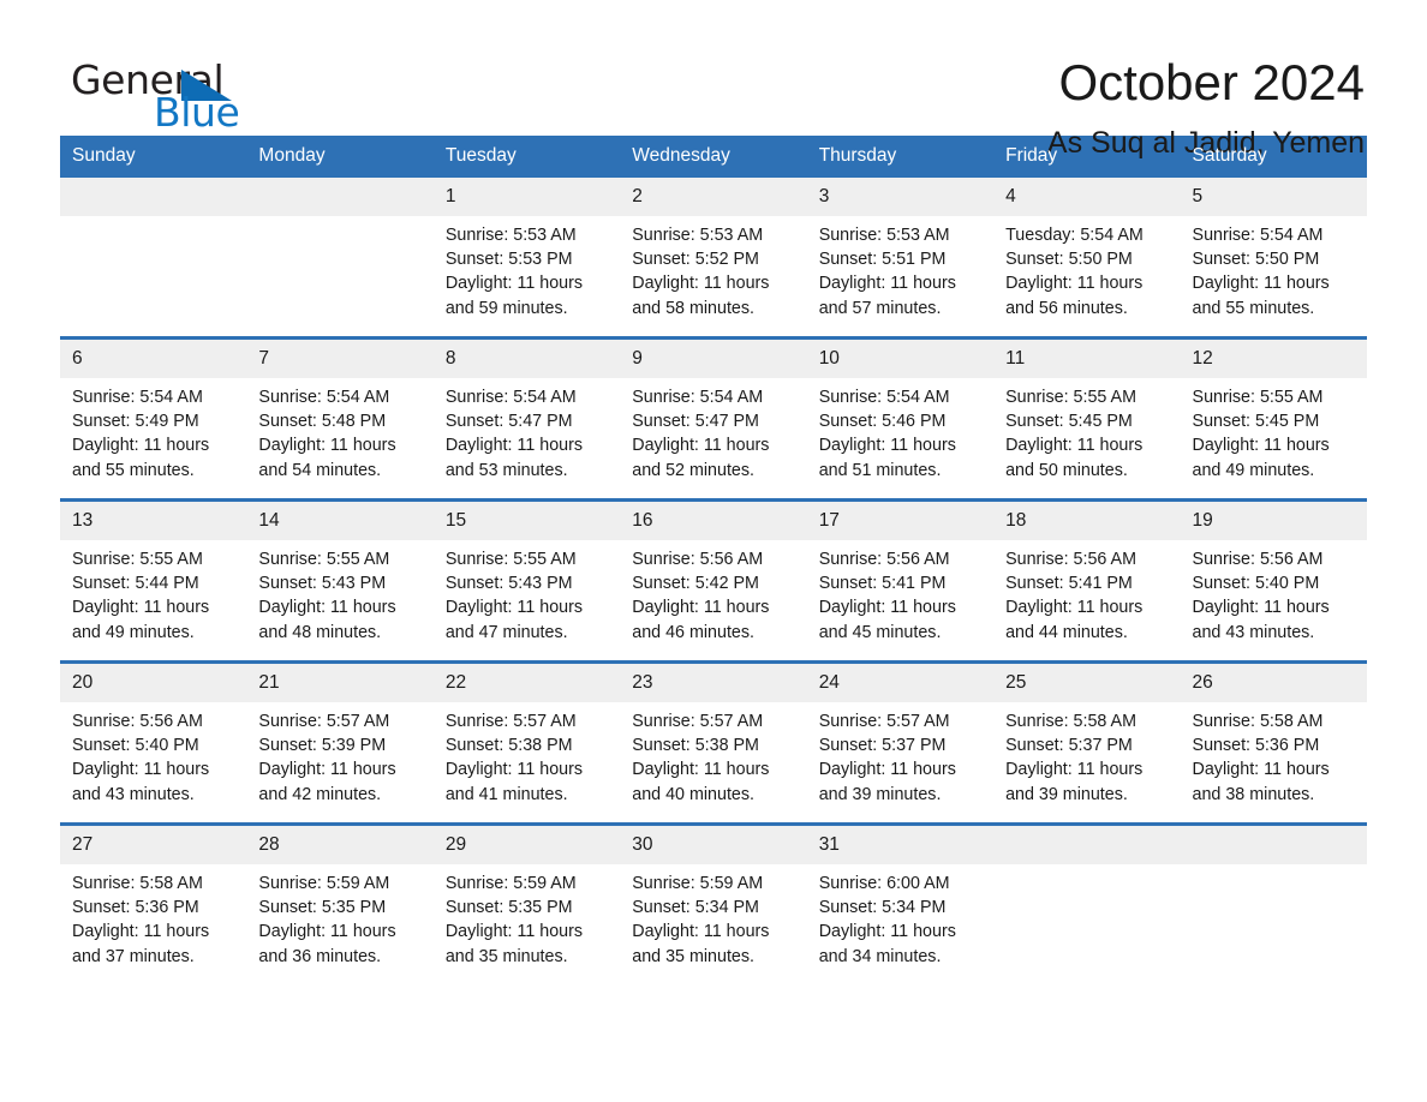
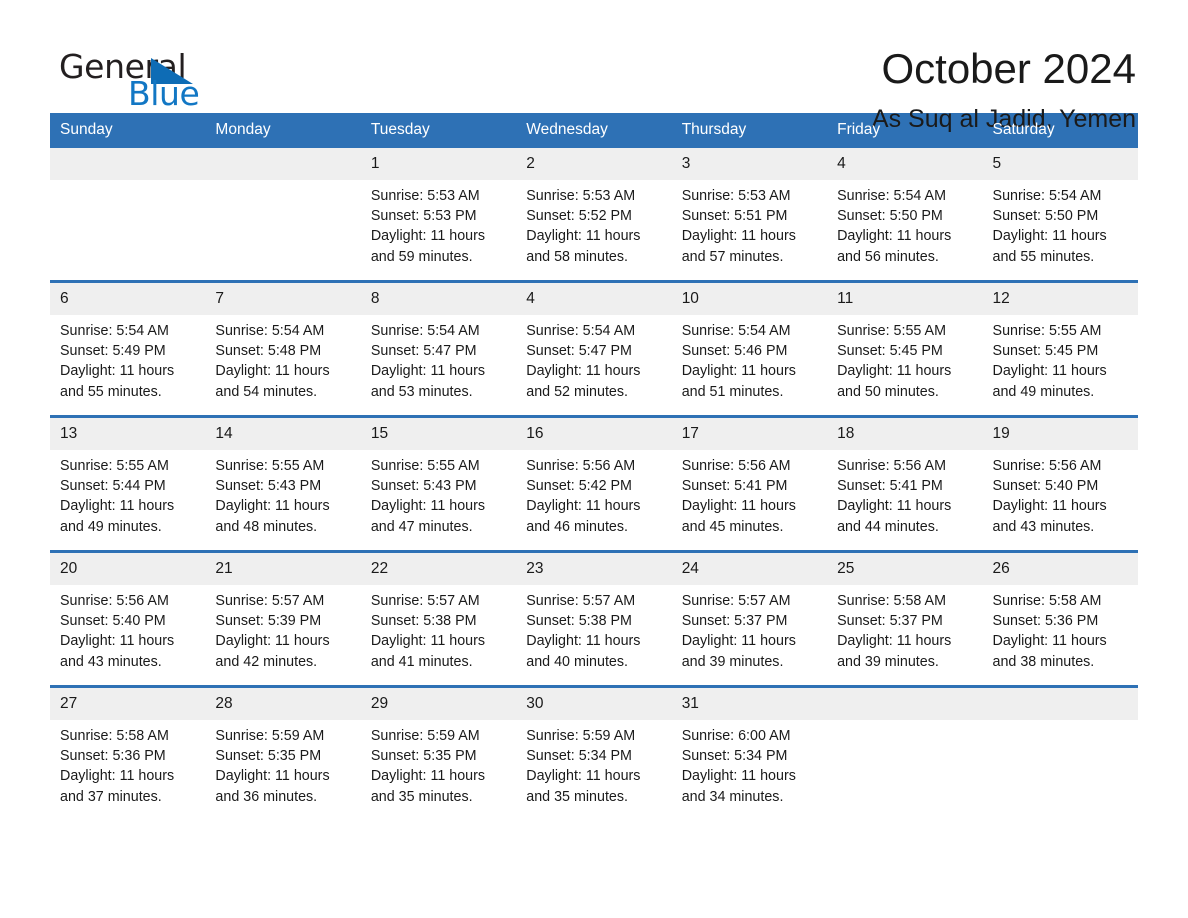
  General
  Blue
  October 2024
  As Suq al Jadid, Yemen
  Sunday	Monday	Tuesday	Wednesday	Thursday	Friday	Saturday
- 		1 Sunrise: 5:53 AM Sunset: 5:53 PM Daylight: 11 hours and 59 minutes.	2 Sunrise: 5:53 AM Sunset: 5:52 PM Daylight: 11 hours and 58 minutes.	3 Sunrise: 5:53 AM Sunset: 5:51 PM Daylight: 11 hours and 57 minutes.	4 Tuesday: 5:54 AM Sunset: 5:50 PM Daylight: 11 hours and 56 minutes.	5 Sunrise: 5:54 AM Sunset: 5:50 PM Daylight: 11 hours and 55 minutes.
+ 		1 Sunrise: 5:53 AM Sunset: 5:53 PM Daylight: 11 hours and 59 minutes.	2 Sunrise: 5:53 AM Sunset: 5:52 PM Daylight: 11 hours and 58 minutes.	3 Sunrise: 5:53 AM Sunset: 5:51 PM Daylight: 11 hours and 57 minutes.	4 Sunrise: 5:54 AM Sunset: 5:50 PM Daylight: 11 hours and 56 minutes.	5 Sunrise: 5:54 AM Sunset: 5:50 PM Daylight: 11 hours and 55 minutes.
- 6 Sunrise: 5:54 AM Sunset: 5:49 PM Daylight: 11 hours and 55 minutes.	7 Sunrise: 5:54 AM Sunset: 5:48 PM Daylight: 11 hours and 54 minutes.	8 Sunrise: 5:54 AM Sunset: 5:47 PM Daylight: 11 hours and 53 minutes.	9 Sunrise: 5:54 AM Sunset: 5:47 PM Daylight: 11 hours and 52 minutes.	10 Sunrise: 5:54 AM Sunset: 5:46 PM Daylight: 11 hours and 51 minutes.	11 Sunrise: 5:55 AM Sunset: 5:45 PM Daylight: 11 hours and 50 minutes.	12 Sunrise: 5:55 AM Sunset: 5:45 PM Daylight: 11 hours and 49 minutes.
+ 6 Sunrise: 5:54 AM Sunset: 5:49 PM Daylight: 11 hours and 55 minutes.	7 Sunrise: 5:54 AM Sunset: 5:48 PM Daylight: 11 hours and 54 minutes.	8 Sunrise: 5:54 AM Sunset: 5:47 PM Daylight: 11 hours and 53 minutes.	4 Sunrise: 5:54 AM Sunset: 5:47 PM Daylight: 11 hours and 52 minutes.	10 Sunrise: 5:54 AM Sunset: 5:46 PM Daylight: 11 hours and 51 minutes.	11 Sunrise: 5:55 AM Sunset: 5:45 PM Daylight: 11 hours and 50 minutes.	12 Sunrise: 5:55 AM Sunset: 5:45 PM Daylight: 11 hours and 49 minutes.
  13 Sunrise: 5:55 AM Sunset: 5:44 PM Daylight: 11 hours and 49 minutes.	14 Sunrise: 5:55 AM Sunset: 5:43 PM Daylight: 11 hours and 48 minutes.	15 Sunrise: 5:55 AM Sunset: 5:43 PM Daylight: 11 hours and 47 minutes.	16 Sunrise: 5:56 AM Sunset: 5:42 PM Daylight: 11 hours and 46 minutes.	17 Sunrise: 5:56 AM Sunset: 5:41 PM Daylight: 11 hours and 45 minutes.	18 Sunrise: 5:56 AM Sunset: 5:41 PM Daylight: 11 hours and 44 minutes.	19 Sunrise: 5:56 AM Sunset: 5:40 PM Daylight: 11 hours and 43 minutes.
  20 Sunrise: 5:56 AM Sunset: 5:40 PM Daylight: 11 hours and 43 minutes.	21 Sunrise: 5:57 AM Sunset: 5:39 PM Daylight: 11 hours and 42 minutes.	22 Sunrise: 5:57 AM Sunset: 5:38 PM Daylight: 11 hours and 41 minutes.	23 Sunrise: 5:57 AM Sunset: 5:38 PM Daylight: 11 hours and 40 minutes.	24 Sunrise: 5:57 AM Sunset: 5:37 PM Daylight: 11 hours and 39 minutes.	25 Sunrise: 5:58 AM Sunset: 5:37 PM Daylight: 11 hours and 39 minutes.	26 Sunrise: 5:58 AM Sunset: 5:36 PM Daylight: 11 hours and 38 minutes.
  27 Sunrise: 5:58 AM Sunset: 5:36 PM Daylight: 11 hours and 37 minutes.	28 Sunrise: 5:59 AM Sunset: 5:35 PM Daylight: 11 hours and 36 minutes.	29 Sunrise: 5:59 AM Sunset: 5:35 PM Daylight: 11 hours and 35 minutes.	30 Sunrise: 5:59 AM Sunset: 5:34 PM Daylight: 11 hours and 35 minutes.	31 Sunrise: 6:00 AM Sunset: 5:34 PM Daylight: 11 hours and 34 minutes.
